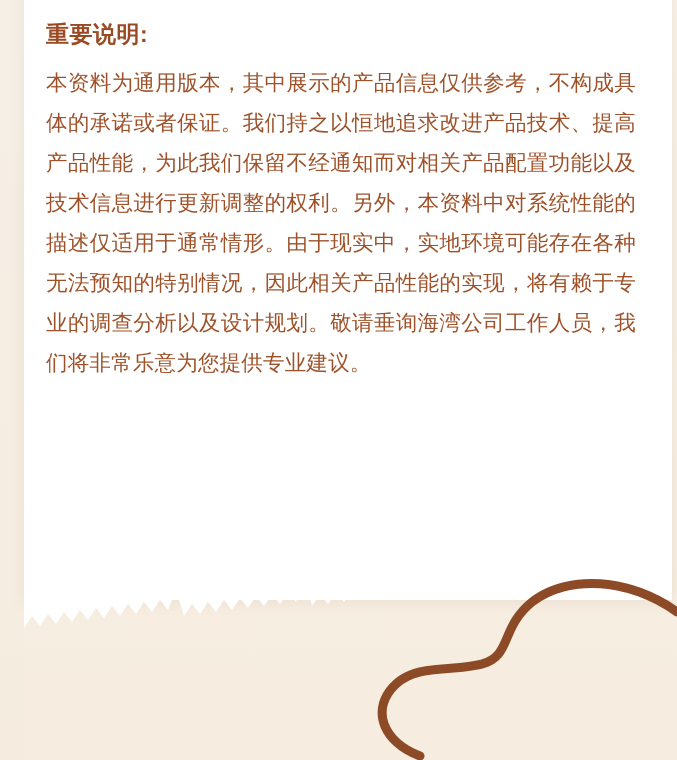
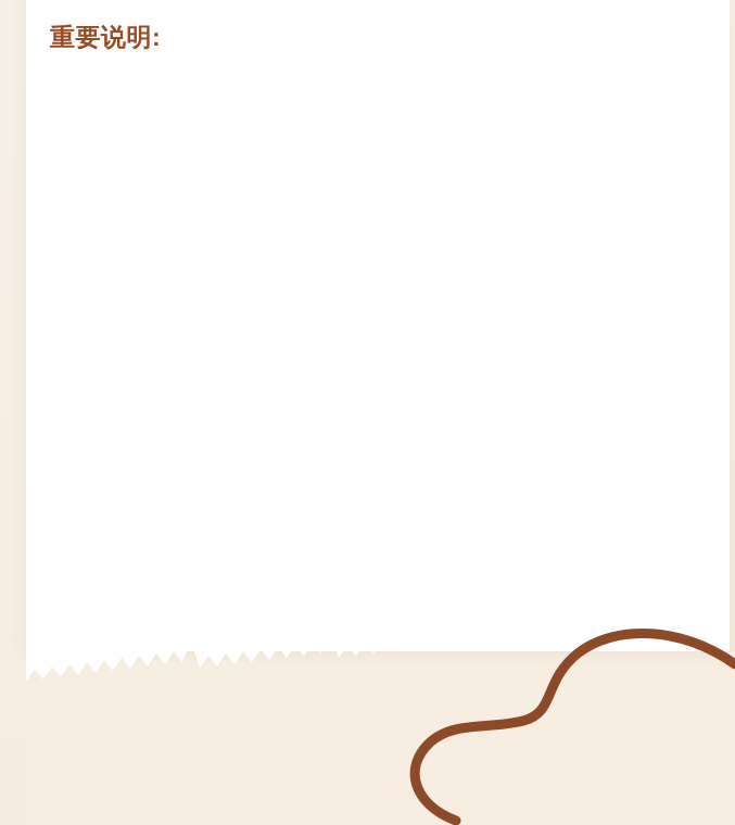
  重要说明:
- 本资料为通用版本，其中展示的产品信息仅供参考，不构成具体的承诺或者保证。我们持之以恒地追求改进产品技术、提高产品性能，为此我们保留不经通知而对相关产品配置功能以及技术信息进行更新调整的权利。另外，本资料中对系统性能的描述仅适用于通常情形。由于现实中，实地环境可能存在各种无法预知的特别情况，因此相关产品性能的实现，将有赖于专业的调查分析以及设计规划。敬请垂询海湾公司工作人员，我们将非常乐意为您提供专业建议。
